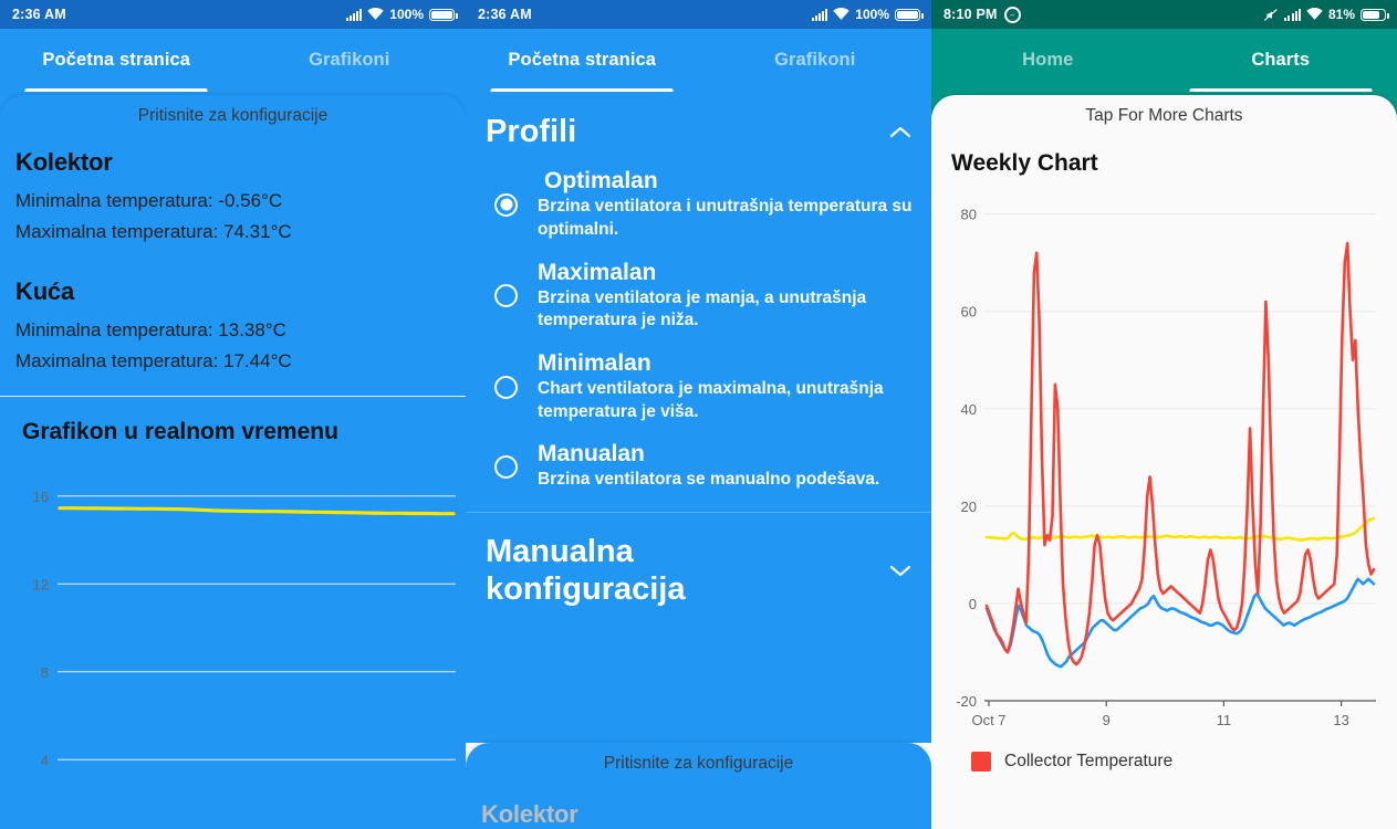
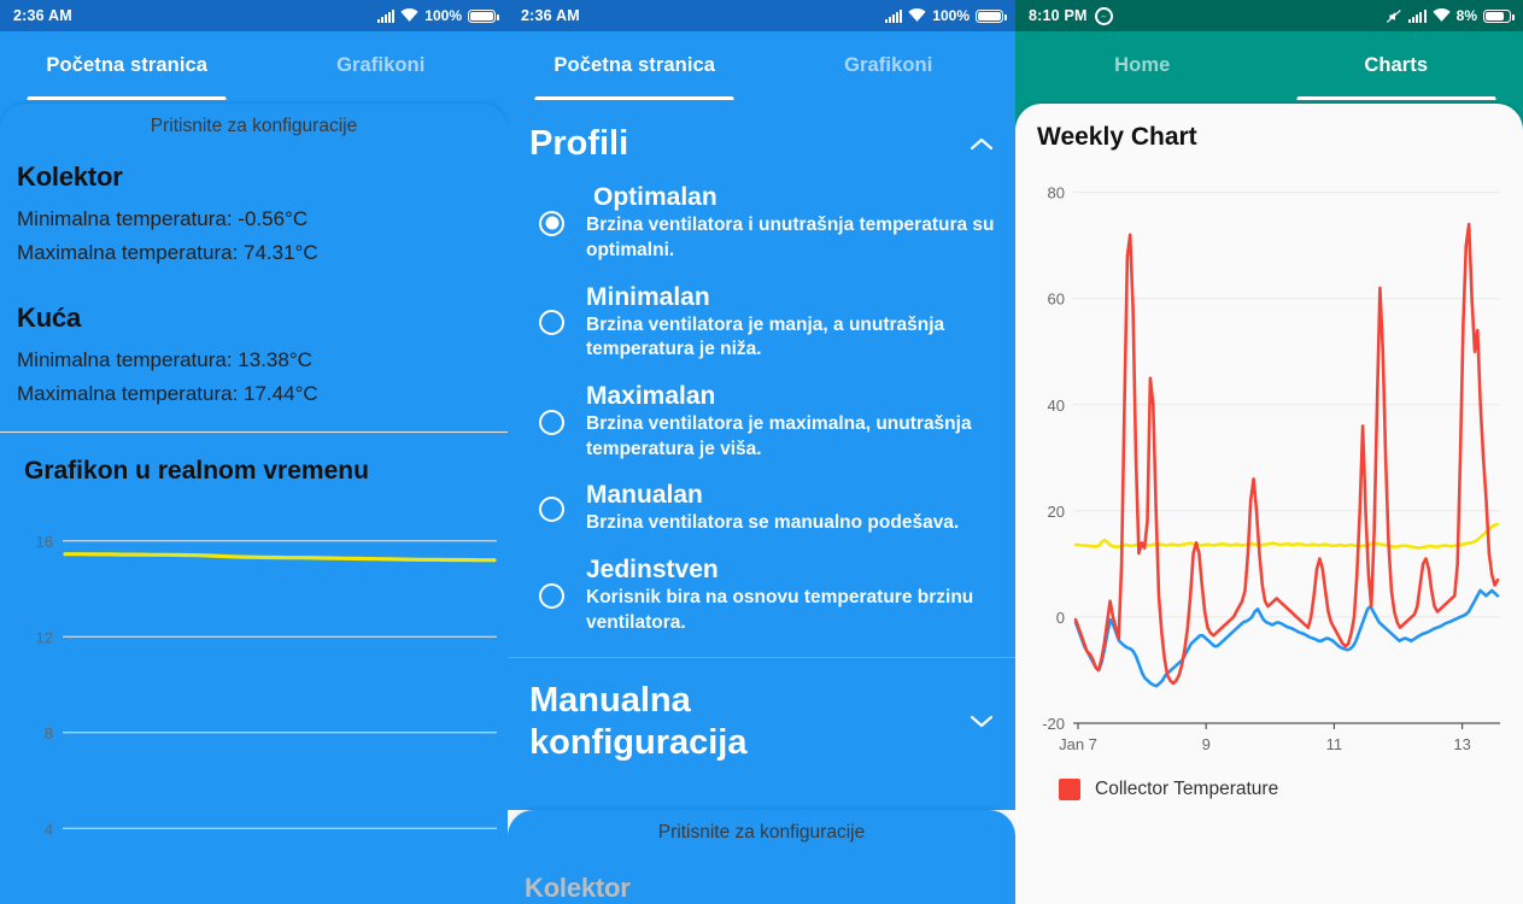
  2:36 AM
  100%
  Početna stranica
  Grafikoni
  Pritisnite za konfiguracije
  Kolektor
  Minimalna temperatura: -0.56°C
  Maximalna temperatura: 74.31°C
  Kuća
  Minimalna temperatura: 13.38°C
  Maximalna temperatura: 17.44°C
  Grafikon u realnom vremenu
  16
  12
  8
  4
  2:36 AM
  100%
  Početna stranica
  Grafikoni
  Profili
  Optimalan
  Brzina ventilatora i unutrašnja temperatura su optimalni.
- Maximalan
+ Minimalan
  Brzina ventilatora je manja, a unutrašnja temperatura je niža.
- Minimalan
+ Maximalan
- Chart ventilatora je maximalna, unutrašnja temperatura je viša.
+ Brzina ventilatora je maximalna, unutrašnja temperatura je viša.
  Manualan
  Brzina ventilatora se manualno podešava.
+ Jedinstven
+ Korisnik bira na osnovu temperature brzinu ventilatora.
  Manualna konfiguracija
  Pritisnite za konfiguracije
  Kolektor
  8:10 PM
- 81%
+ 8%
  Home
  Charts
- Tap For More Charts
  Weekly Chart
  80
  60
  40
  20
  0
  -20
- Oct 7
+ Jan 7
  9
  11
  13
  Collector Temperature
